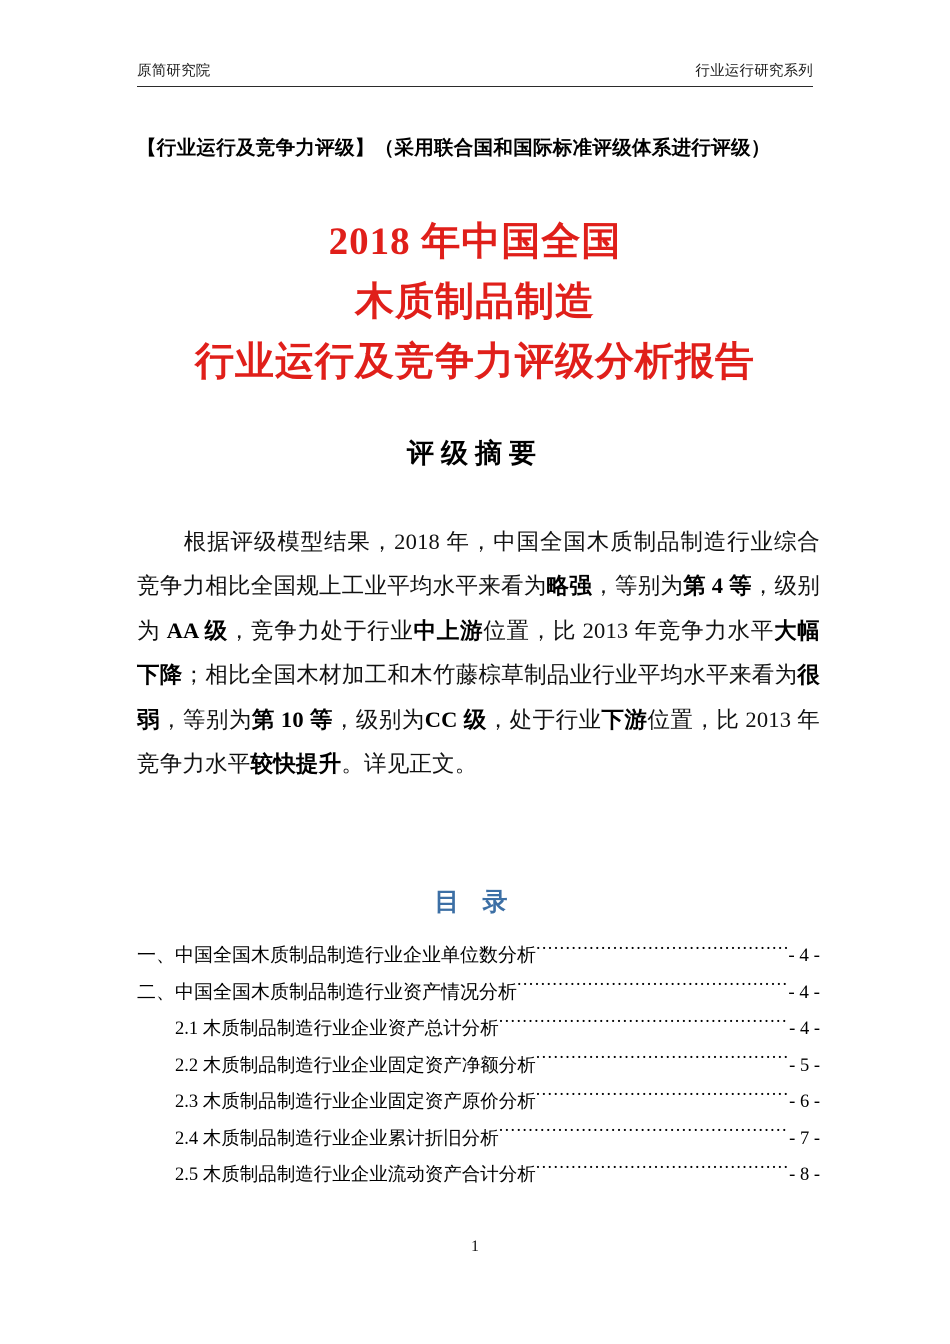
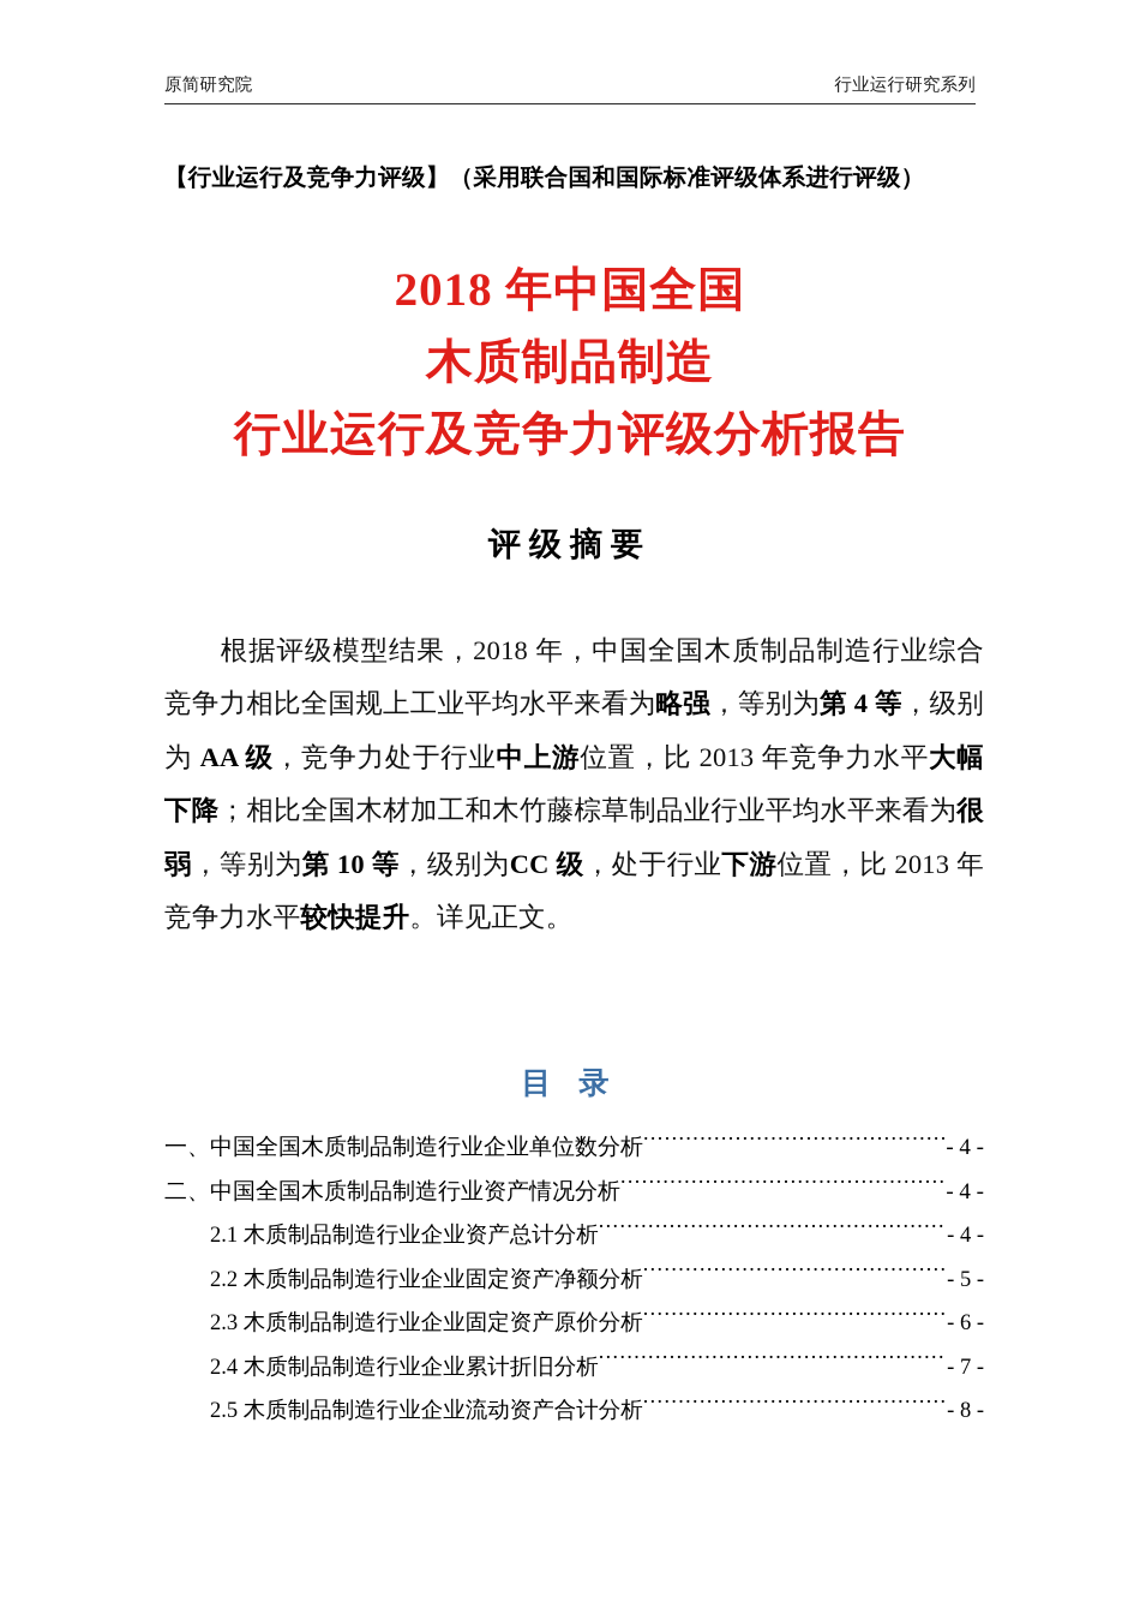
  原简研究院
  行业运行研究系列
  【行业运行及竞争力评级】（采用联合国和国际标准评级体系进行评级）
  2018 年中国全国
  木质制品制造
  行业运行及竞争力评级分析报告
  评级摘要
  根据评级模型结果，2018 年，中国全国木质制品制造行业综合竞争力相比全国规上工业平均水平来看为略强，等别为第 4 等，级别为 AA 级，竞争力处于行业中上游位置，比 2013 年竞争力水平大幅下降；相比全国木材加工和木竹藤棕草制品业行业平均水平来看为很弱，等别为第 10 等，级别为CC 级，处于行业下游位置，比 2013 年竞争力水平较快提升。详见正文。
  目 录
  一、中国全国木质制品制造行业企业单位数分析
  - 4 -
  二、中国全国木质制品制造行业资产情况分析
  - 4 -
  2.1 木质制品制造行业企业资产总计分析
  - 4 -
  2.2 木质制品制造行业企业固定资产净额分析
  - 5 -
  2.3 木质制品制造行业企业固定资产原价分析
  - 6 -
  2.4 木质制品制造行业企业累计折旧分析
  - 7 -
  2.5 木质制品制造行业企业流动资产合计分析
  - 8 -
- 1
